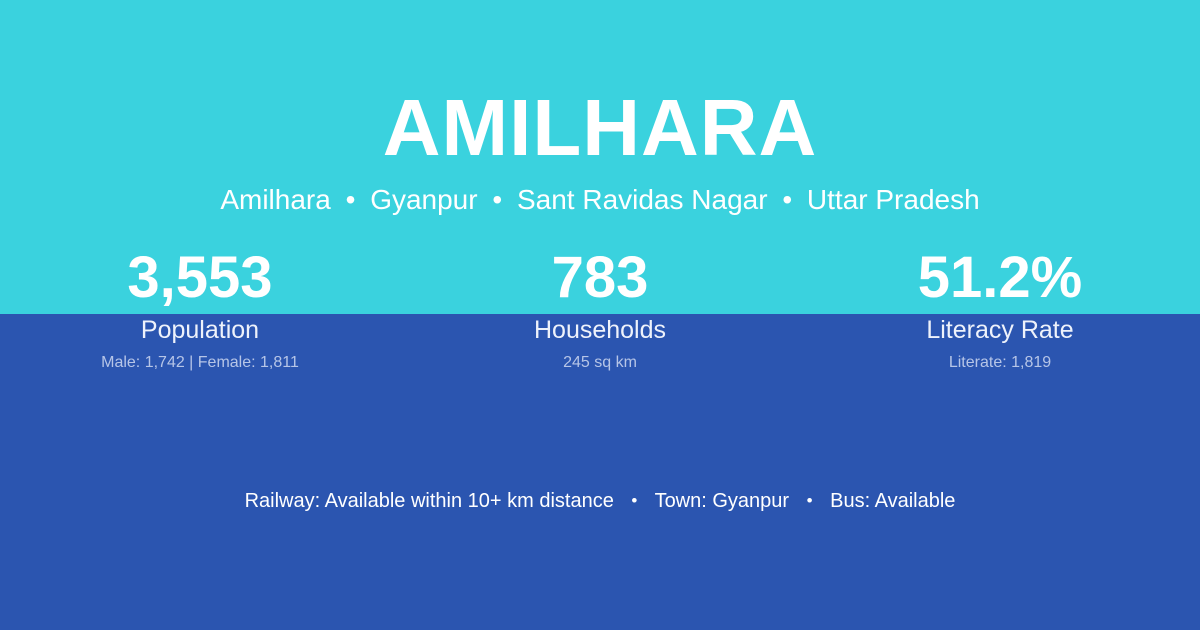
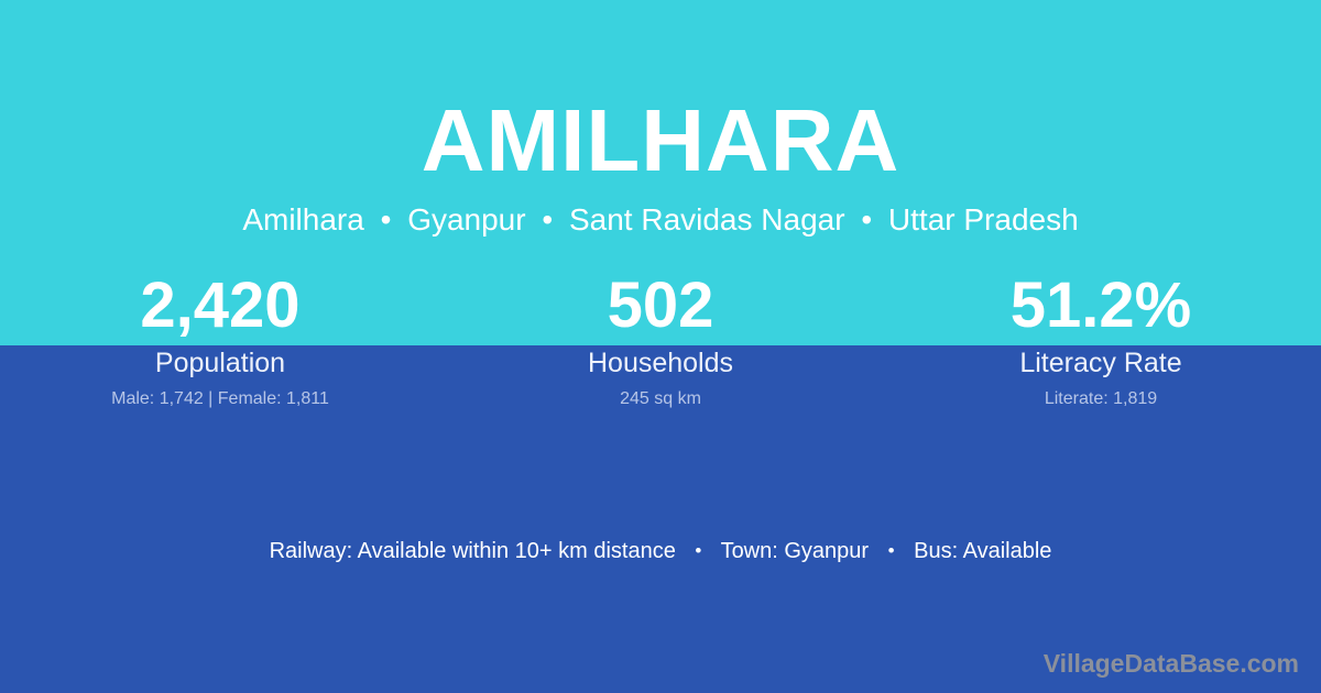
  AMILHARA
  Amilhara • Gyanpur • Sant Ravidas Nagar • Uttar Pradesh
- 3,553
+ 2,420
  Population
  Male: 1,742 | Female: 1,811
- 783
+ 502
  Households
  245 sq km
  51.2%
  Literacy Rate
  Literate: 1,819
  Railway: Available within 10+ km distance • Town: Gyanpur • Bus: Available
+ VillageDataBase.com
